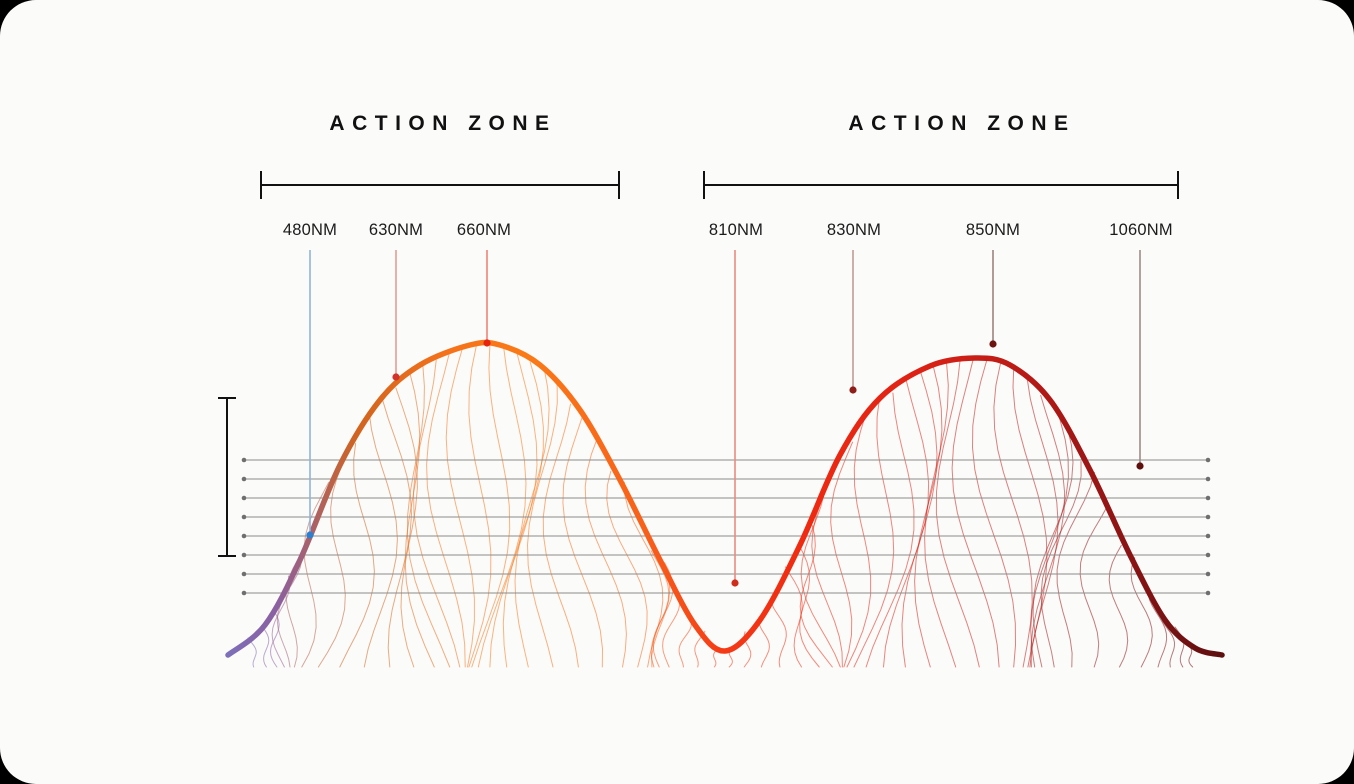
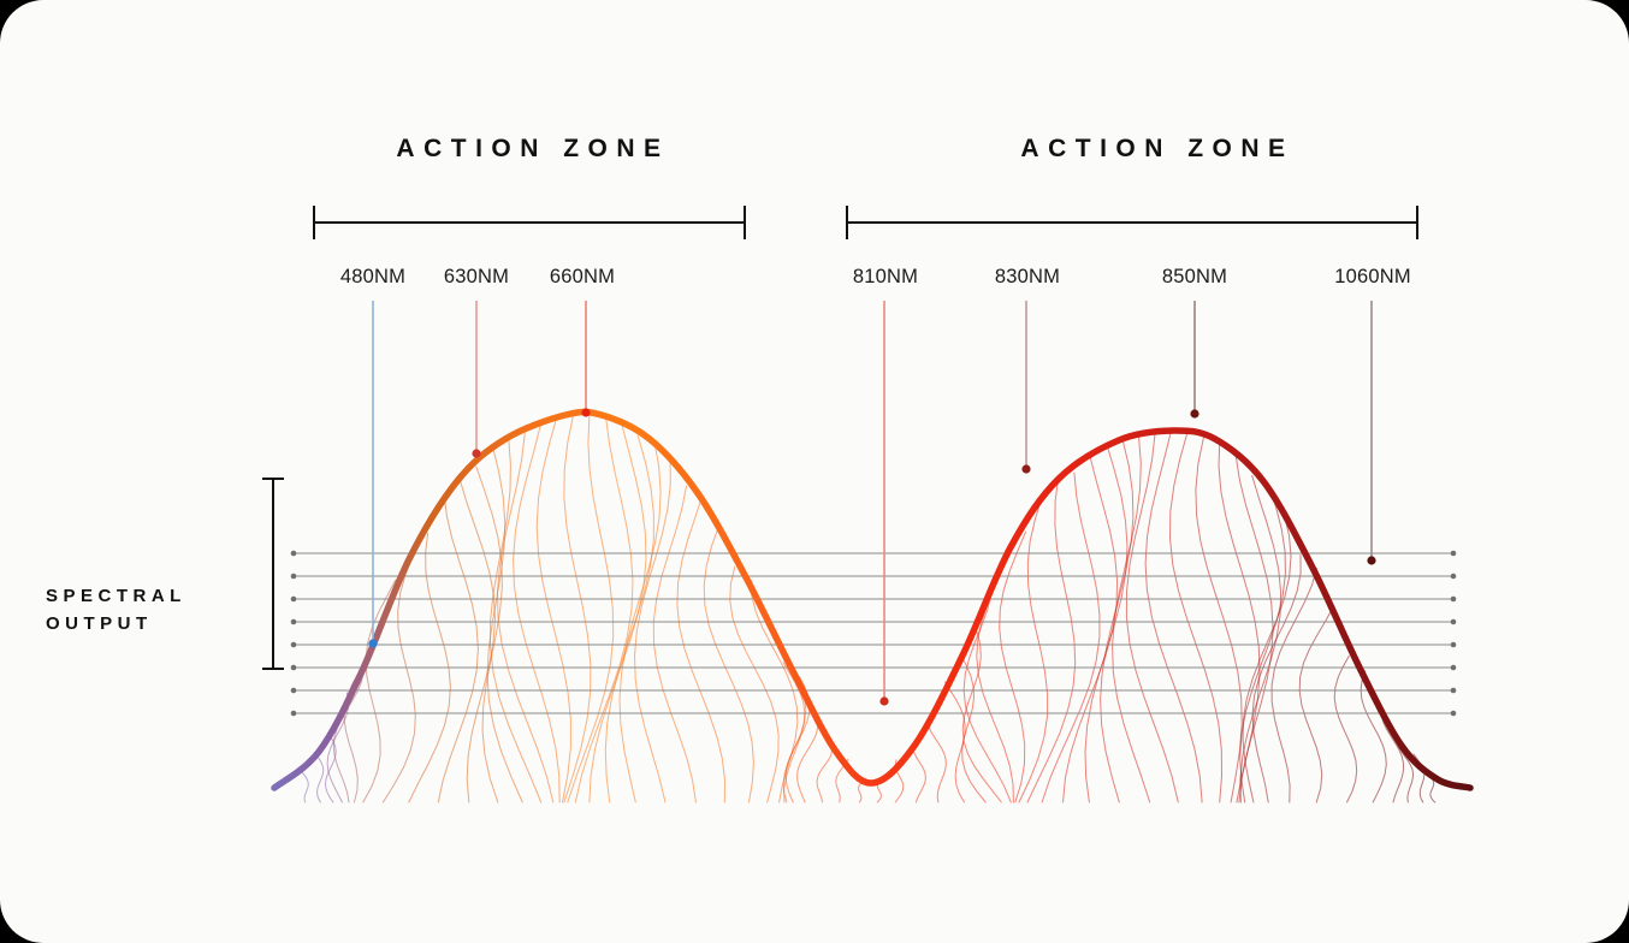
  ACTION ZONE
  ACTION ZONE
+ SPECTRAL
+ OUTPUT
  480NM
  630NM
  660NM
  810NM
  830NM
  850NM
  1060NM
